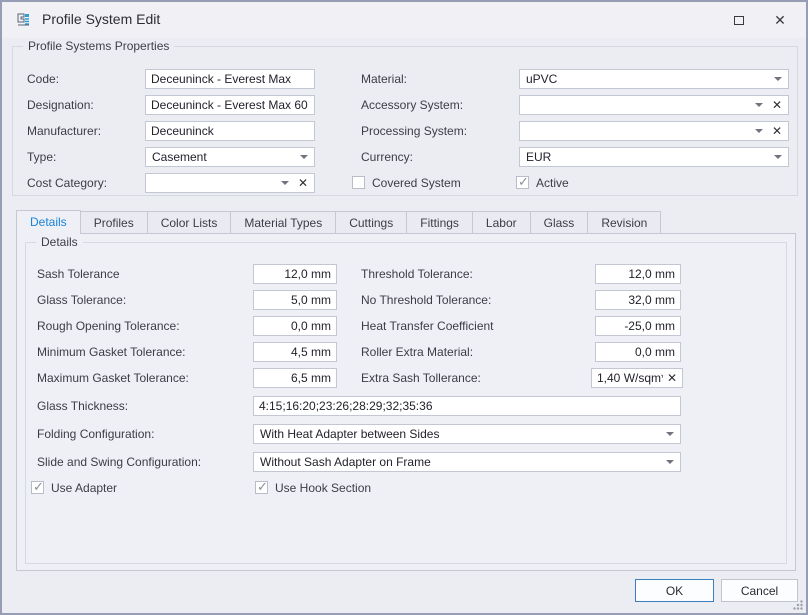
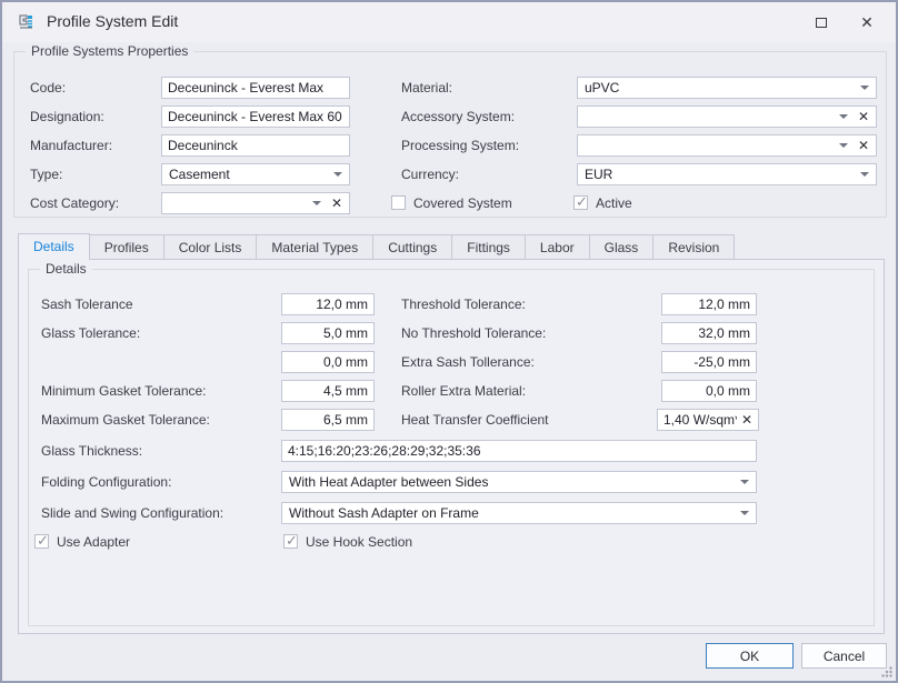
  Profile System Edit
  ✕
  Profile Systems Properties
  Code:
  Deceuninck - Everest Max
  Designation:
  Deceuninck - Everest Max 60
  Manufacturer:
  Deceuninck
  Type:
  Casement
  Cost Category:
  ✕
  Material:
  uPVC
  Accessory System:
  ✕
  Processing System:
  ✕
  Currency:
  EUR
  Covered System
  Active
  Details
  Profiles
  Color Lists
  Material Types
  Cuttings
  Fittings
  Labor
  Glass
  Revision
  Details
  Sash Tolerance
  12,0 mm
  Glass Tolerance:
  5,0 mm
- Rough Opening Tolerance:
  0,0 mm
  Minimum Gasket Tolerance:
  4,5 mm
  Maximum Gasket Tolerance:
  6,5 mm
  Threshold Tolerance:
  12,0 mm
  No Threshold Tolerance:
  32,0 mm
- Heat Transfer Coefficient
+ Extra Sash Tollerance:
  -25,0 mm
  Roller Extra Material:
  0,0 mm
- Extra Sash Tollerance:
+ Heat Transfer Coefficient
  1,40 W/sqm
  ✕
  Glass Thickness:
  4:15;16:20;23:26;28:29;32;35:36
  Folding Configuration:
  With Heat Adapter between Sides
  Slide and Swing Configuration:
  Without Sash Adapter on Frame
  Use Adapter
  Use Hook Section
  OK
  Cancel
